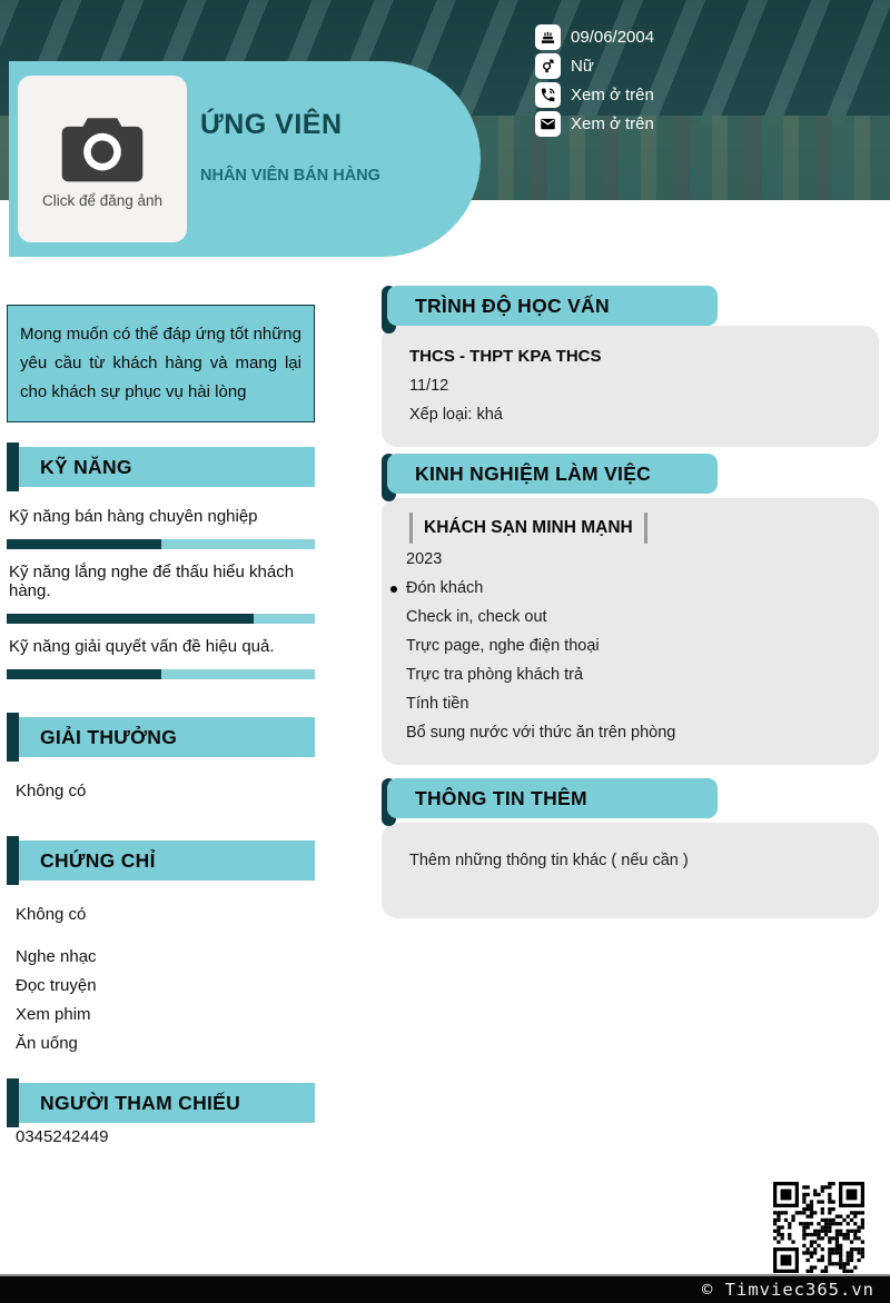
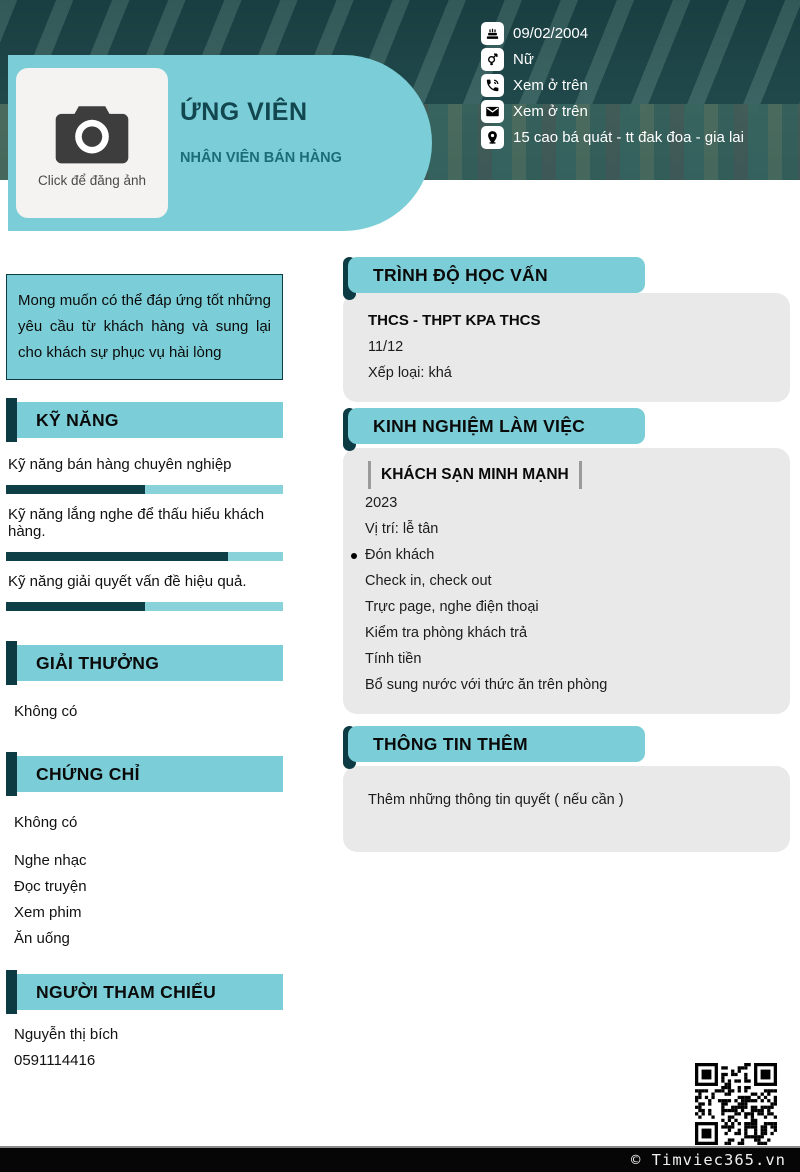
  Click để đăng ảnh
  ỨNG VIÊN
  NHÂN VIÊN BÁN HÀNG
- 09/06/2004
+ 09/02/2004
  Nữ
  Xem ở trên
  Xem ở trên
+ 15 cao bá quát - tt đak đoa - gia lai
- Mong muốn có thể đáp ứng tốt những yêu cầu từ khách hàng và mang lại cho khách sự phục vụ hài lòng
+ Mong muốn có thể đáp ứng tốt những yêu cầu từ khách hàng và sung lại cho khách sự phục vụ hài lòng
  KỸ NĂNG
  Kỹ năng bán hàng chuyên nghiệp
  Kỹ năng lắng nghe để thấu hiểu khách hàng.
  Kỹ năng giải quyết vấn đề hiệu quả.
  GIẢI THƯỞNG
  Không có
  CHỨNG CHỈ
  Không có
  Nghe nhạc
  Đọc truyện
  Xem phim
  Ăn uống
  NGƯỜI THAM CHIẾU
+ Nguyễn thị bích
- 0345242449
+ 0591114416
  TRÌNH ĐỘ HỌC VẤN
  THCS - THPT KPA THCS
  11/12
  Xếp loại: khá
  KINH NGHIỆM LÀM VIỆC
  KHÁCH SẠN MINH MẠNH
  2023
+ Vị trí: lễ tân
  Đón khách
  Check in, check out
  Trực page, nghe điện thoại
- Trực tra phòng khách trả
+ Kiểm tra phòng khách trả
  Tính tiền
  Bổ sung nước với thức ăn trên phòng
  THÔNG TIN THÊM
- Thêm những thông tin khác ( nếu cần )
+ Thêm những thông tin quyết ( nếu cần )
  © Timviec365.vn
